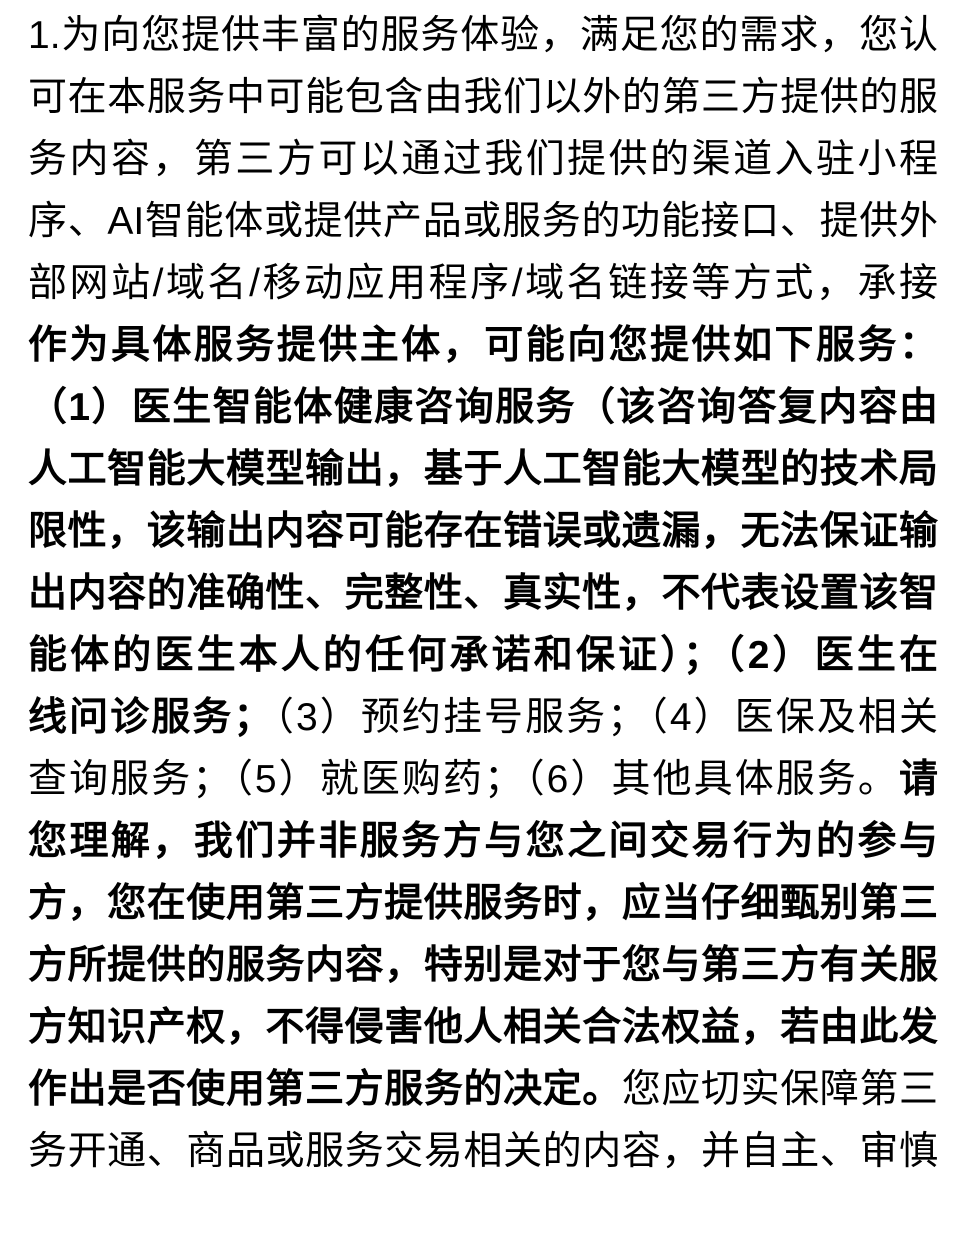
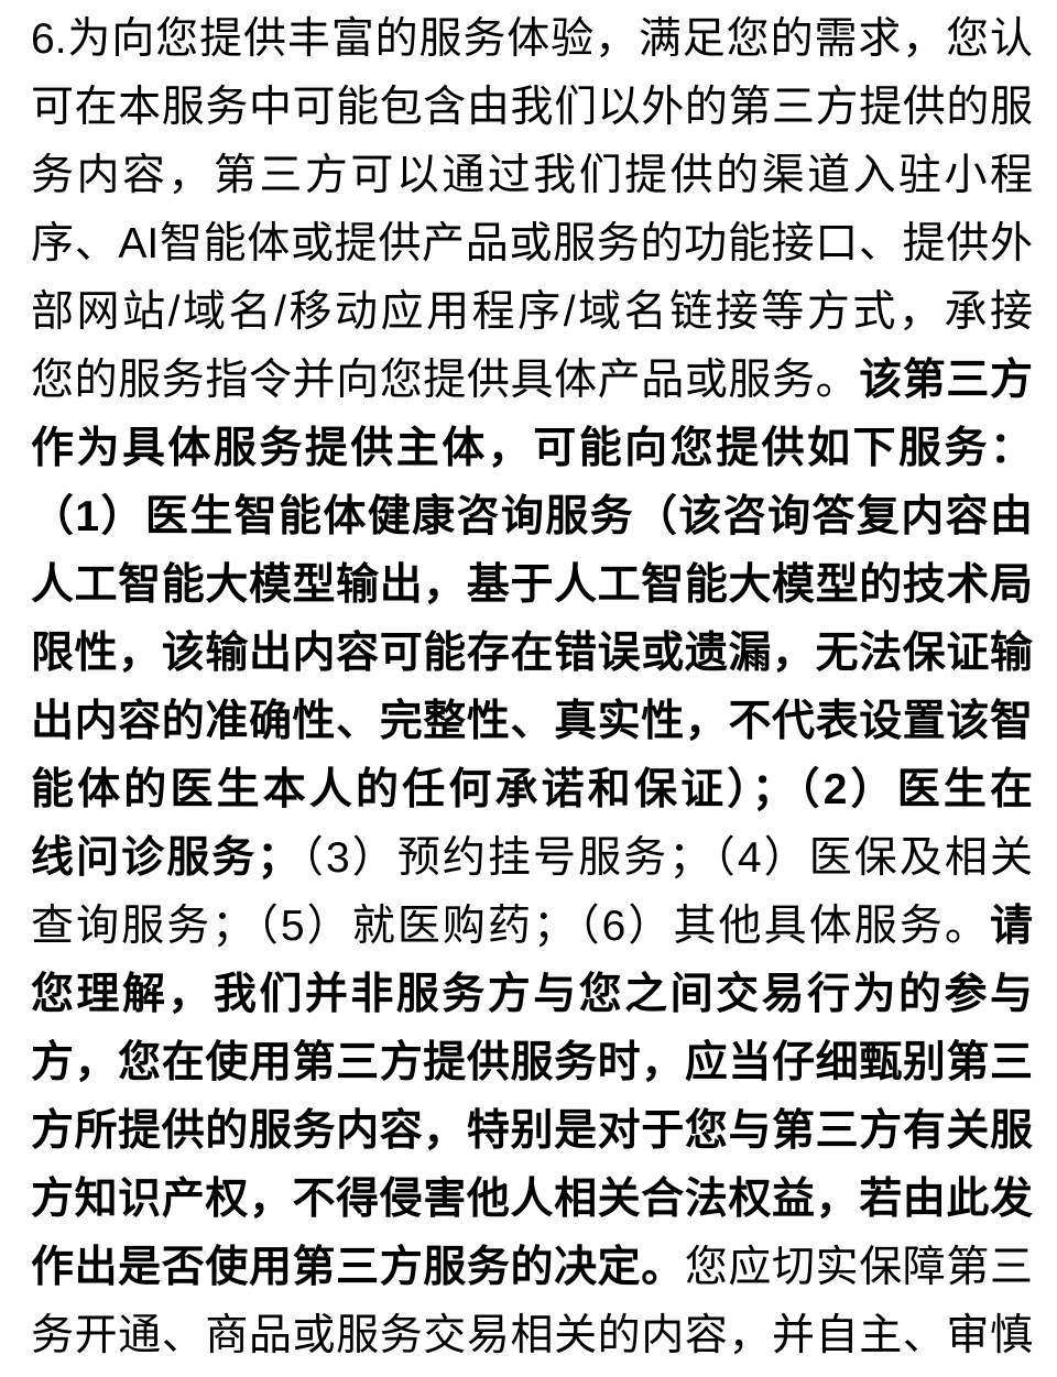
- 1.为向您提供丰富的服务体验，满足您的需求，您认
+ 6.为向您提供丰富的服务体验，满足您的需求，您认
  可在本服务中可能包含由我们以外的第三方提供的服
  务内容，第三方可以通过我们提供的渠道入驻小程
  序、AI智能体或提供产品或服务的功能接口、提供外
  部网站/域名/移动应用程序/域名链接等方式，承接
+ 您的服务指令并向您提供具体产品或服务。该第三方
  作为具体服务提供主体，可能向您提供如下服务：
  （1）医生智能体健康咨询服务（该咨询答复内容由
  人工智能大模型输出，基于人工智能大模型的技术局
  限性，该输出内容可能存在错误或遗漏，无法保证输
  出内容的准确性、完整性、真实性，不代表设置该智
  能体的医生本人的任何承诺和保证）；（2）医生在
  线问诊服务；（3）预约挂号服务；（4）医保及相关
  查询服务；（5）就医购药；（6）其他具体服务。请
  您理解，我们并非服务方与您之间交易行为的参与
  方，您在使用第三方提供服务时，应当仔细甄别第三
  方所提供的服务内容，特别是对于您与第三方有关服
  方知识产权，不得侵害他人相关合法权益，若由此发
  作出是否使用第三方服务的决定。您应切实保障第三
  务开通、商品或服务交易相关的内容，并自主、审慎
